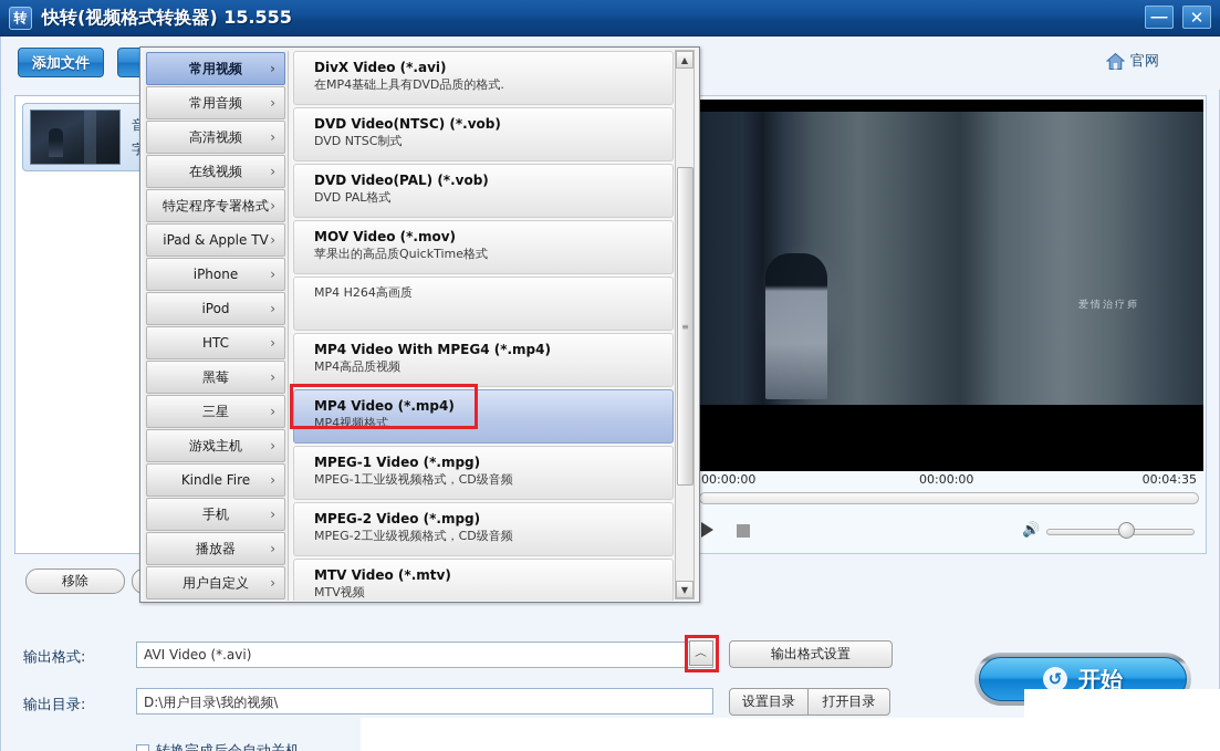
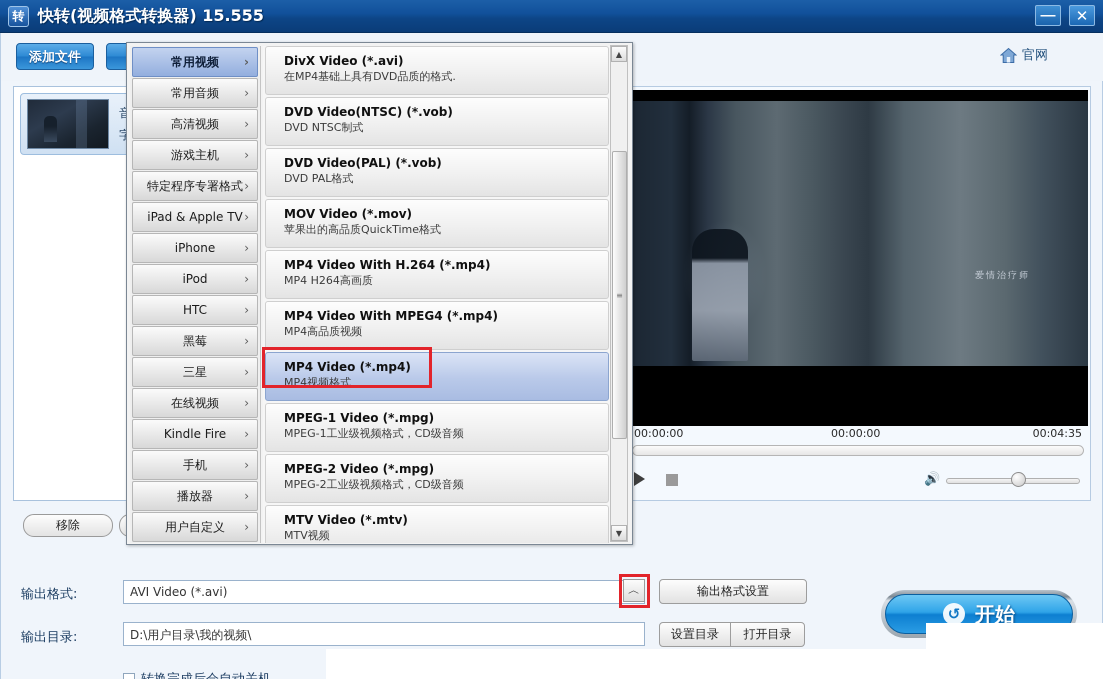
  转
  快转(视频格式转换器) 15.555
  —
  ✕
  添加文件
  官网
  音
  字
  移除
  爱情治疗师
  00:00:00
  00:00:00
  00:04:35
  🔊
  输出格式:
  AVI Video (*.avi)
  ︿
  输出目录:
  D:\用户目录\我的视频\
  输出格式设置
  设置目录
  打开目录
  ↺
  开始
  常用视频
  ›
  常用音频
  ›
  高清视频
  ›
- 在线视频
+ 游戏主机
  ›
  特定程序专署格式
  ›
  iPad & Apple TV
  ›
  iPhone
  ›
  iPod
  ›
  HTC
  ›
  黑莓
  ›
  三星
  ›
- 游戏主机
+ 在线视频
  ›
  Kindle Fire
  ›
  手机
  ›
  播放器
  ›
  用户自定义
  ›
  DivX Video (*.avi)
  在MP4基础上具有DVD品质的格式.
  DVD Video(NTSC) (*.vob)
  DVD NTSC制式
  DVD Video(PAL) (*.vob)
  DVD PAL格式
  MOV Video (*.mov)
  苹果出的高品质QuickTime格式
+ MP4 Video With H.264 (*.mp4)
  MP4 H264高画质
  MP4 Video With MPEG4 (*.mp4)
  MP4高品质视频
  MP4 Video (*.mp4)
  MP4视频格式
  MPEG-1 Video (*.mpg)
  MPEG-1工业级视频格式，CD级音频
  MPEG-2 Video (*.mpg)
  MPEG-2工业级视频格式，CD级音频
  MTV Video (*.mtv)
  MTV视频
  ▲
  ≡
  ▼
